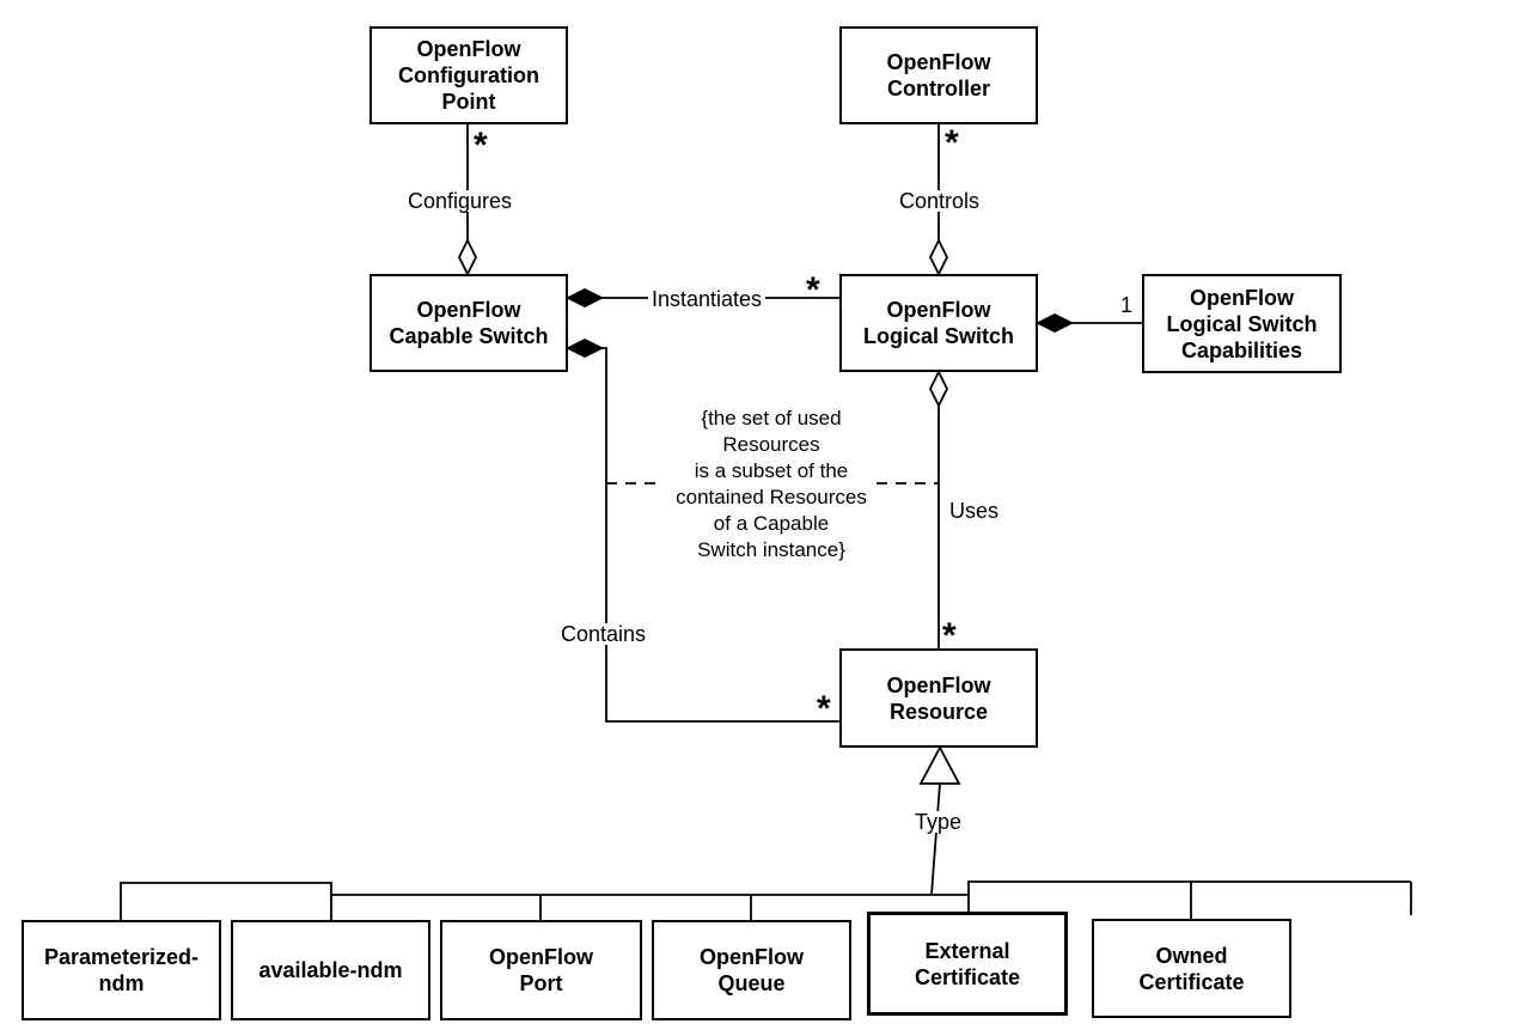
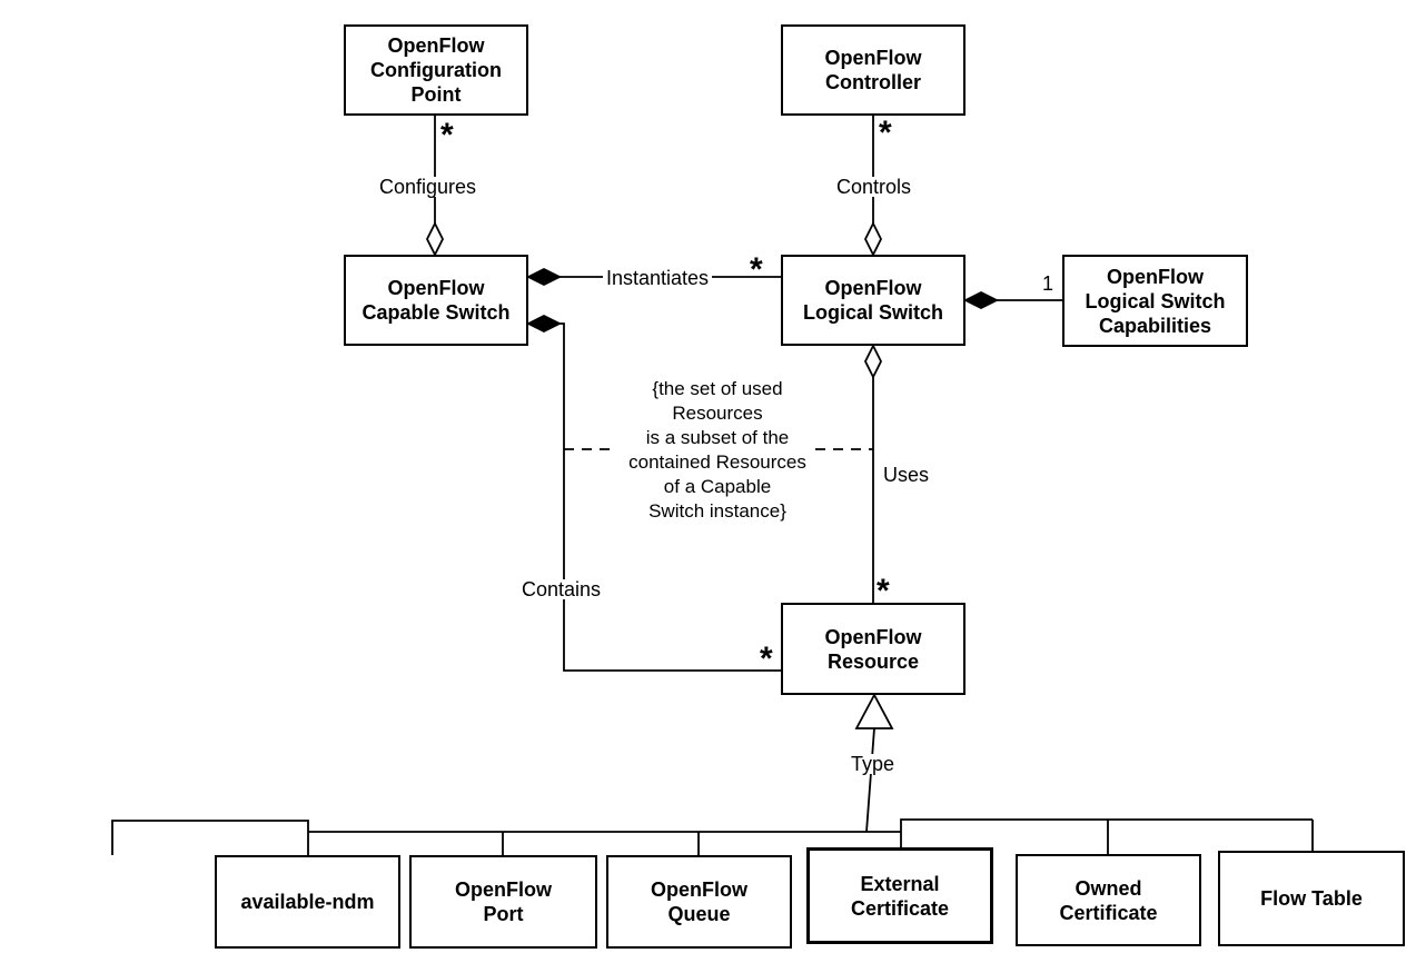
  OpenFlow
  Configuration
  Point
  OpenFlow
  Controller
  OpenFlow
  Capable Switch
  OpenFlow
  Logical Switch
  OpenFlow
  Logical Switch
  Capabilities
  OpenFlow
  Resource
- Parameterized-
- ndm
  available-ndm
  OpenFlow
  Port
  OpenFlow
  Queue
  External
  Certificate
  Owned
  Certificate
+ Flow Table
  Configures
  Controls
  Instantiates
  Uses
  Contains
  Type
  *
  *
  *
  1
  *
  *
  {the set of used
  Resources
  is a subset of the
  contained Resources
  of a Capable
  Switch instance}
